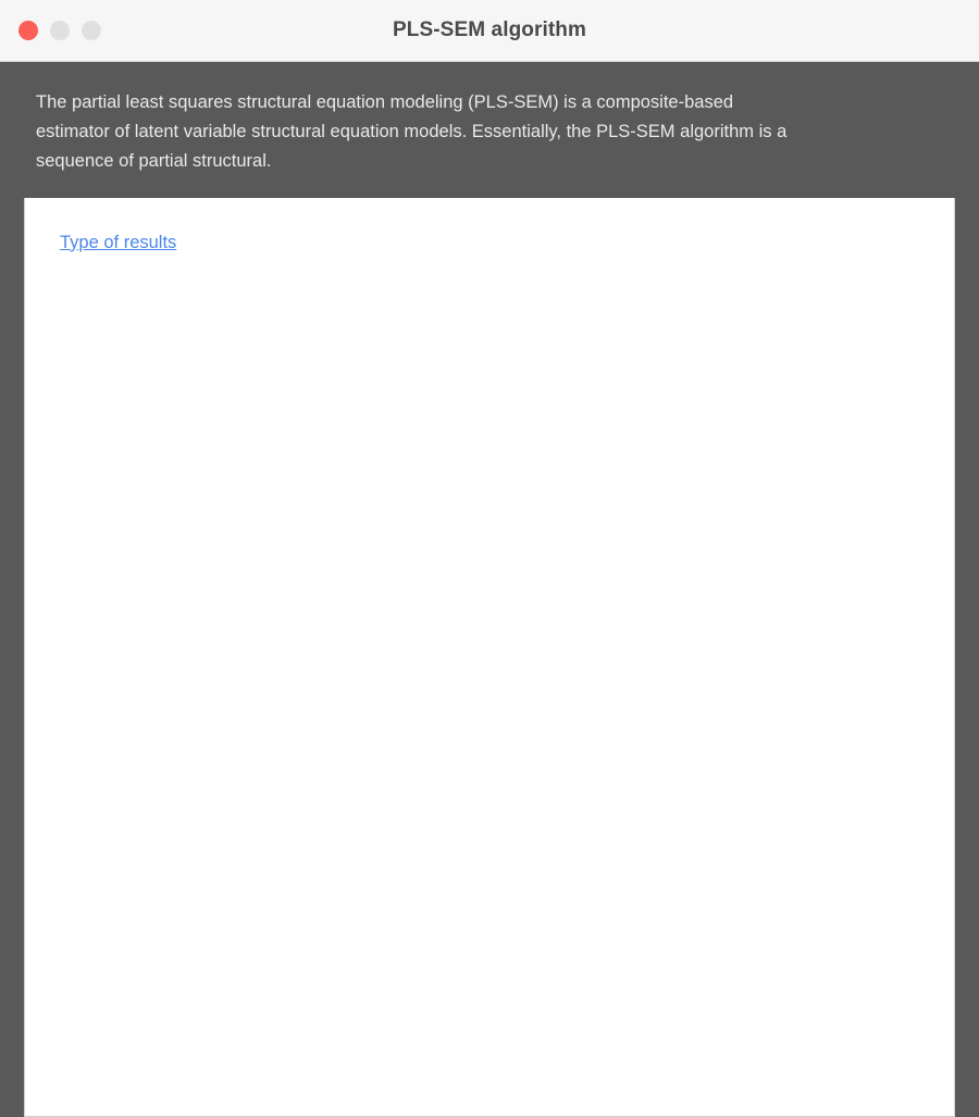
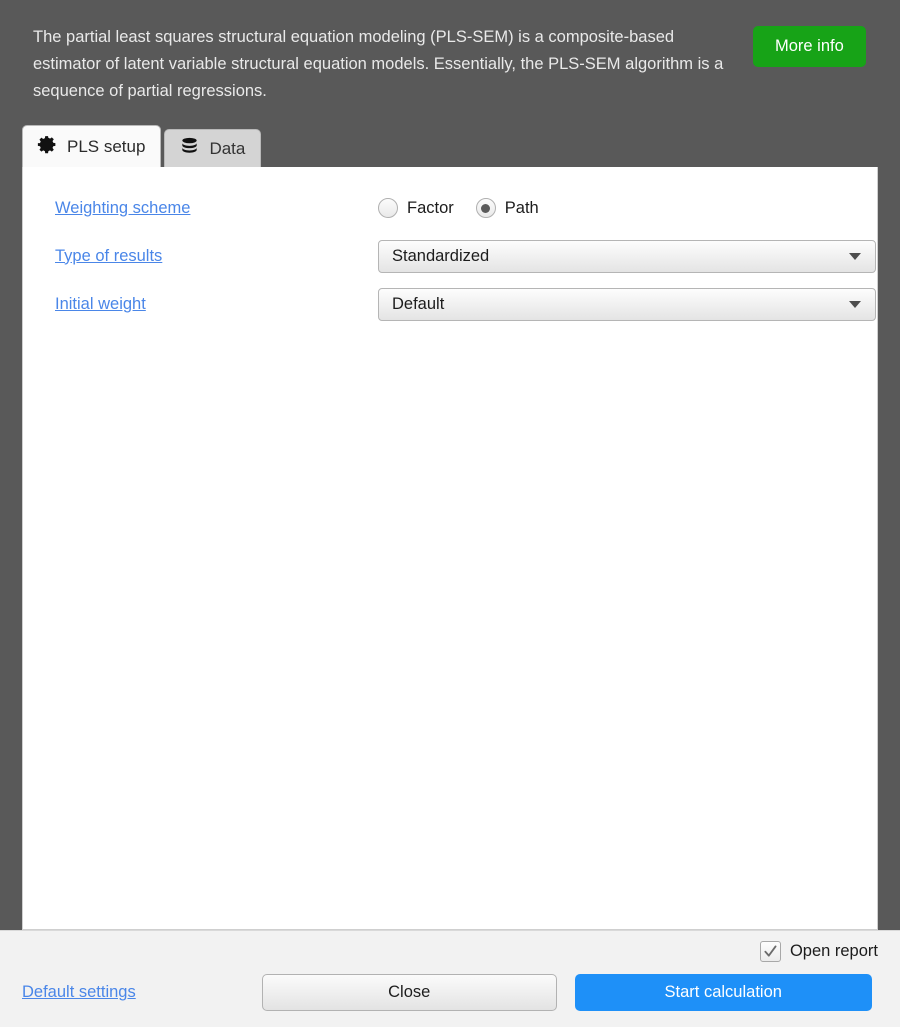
- PLS-SEM algorithm
- The partial least squares structural equation modeling (PLS-SEM) is a composite-based estimator of latent variable structural equation models. Essentially, the PLS-SEM algorithm is a sequence of partial structural.
+ The partial least squares structural equation modeling (PLS-SEM) is a composite-based estimator of latent variable structural equation models. Essentially, the PLS-SEM algorithm is a sequence of partial regressions.
+ More info
+ PLS setup
+ Data
+ Weighting scheme
+ Factor
+ Path
  Type of results
+ Standardized
+ Initial weight
+ Default
+ Open report
+ Default settings
+ Close
+ Start calculation
